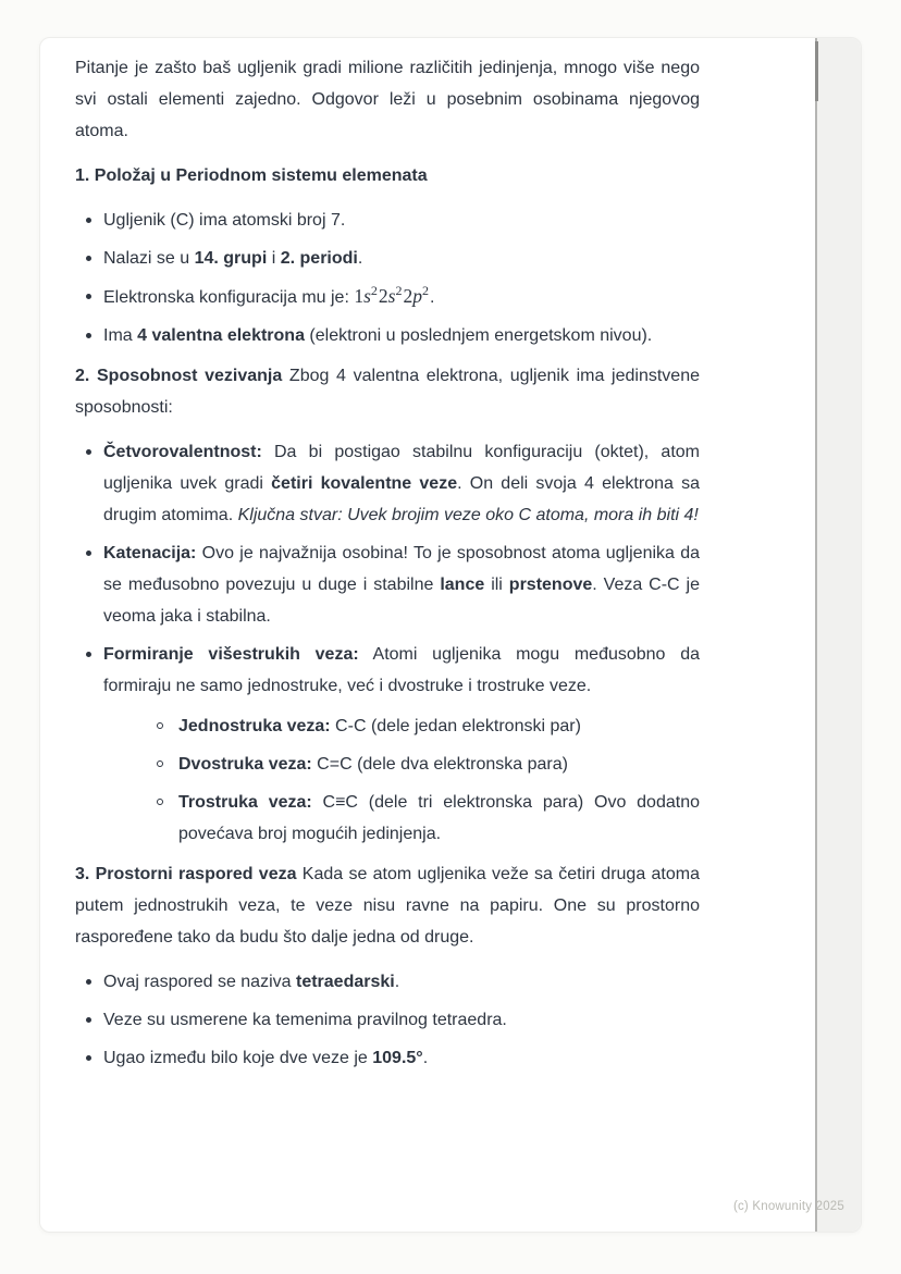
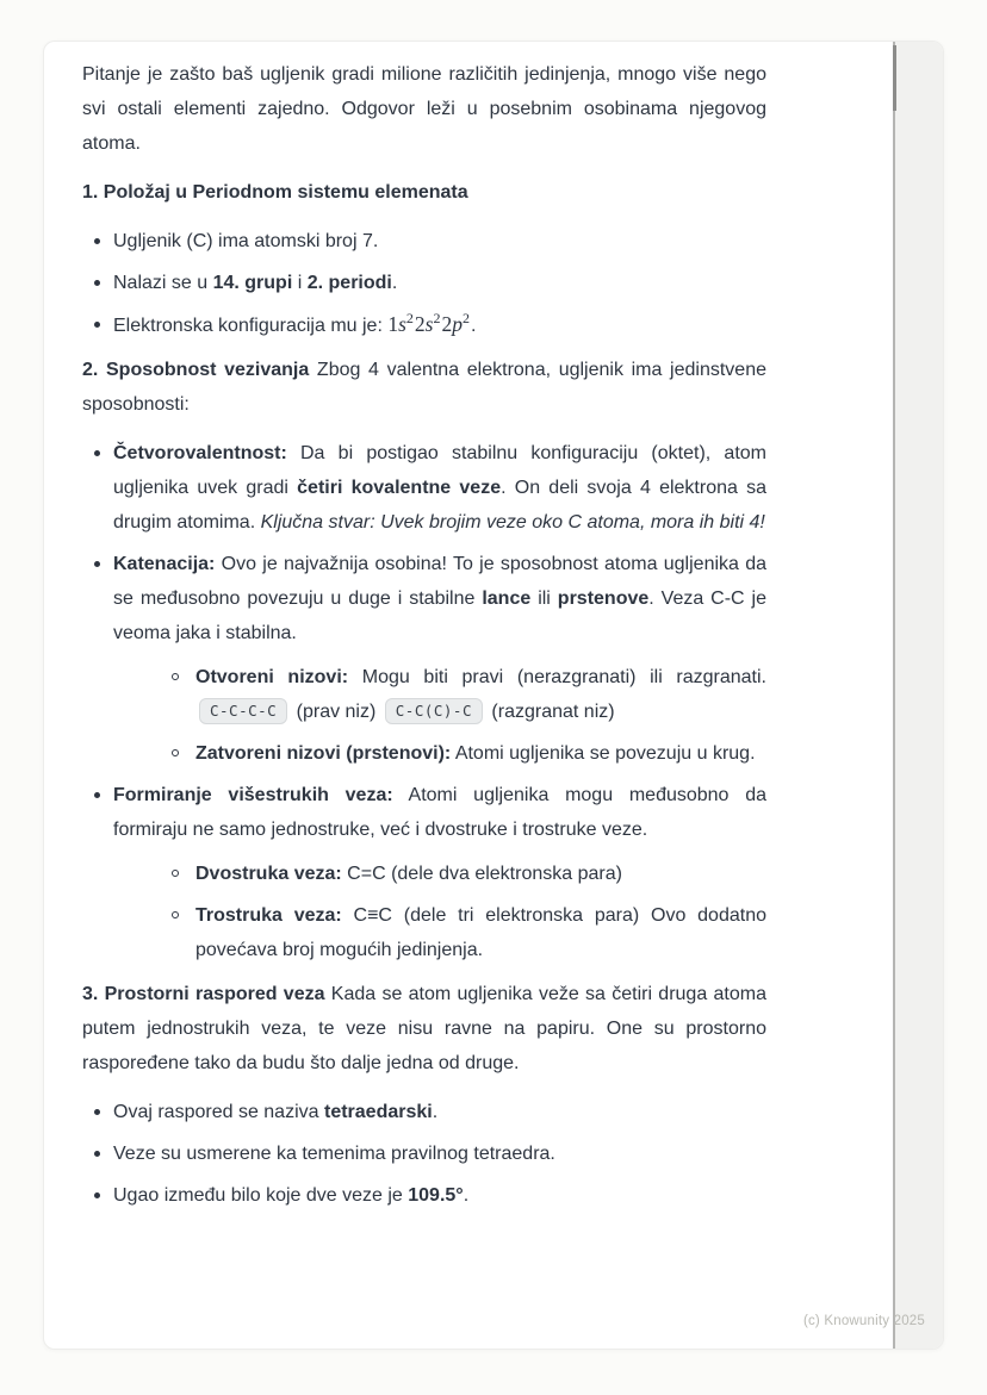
  Pitanje je zašto baš ugljenik gradi milione različitih jedinjenja, mnogo više nego svi ostali elementi zajedno. Odgovor leži u posebnim osobinama njegovog atoma.
  1. Položaj u Periodnom sistemu elemenata
  Ugljenik (C) ima atomski broj 7.
  Nalazi se u 14. grupi i 2. periodi.
  Elektronska konfiguracija mu je: 1s22s22p2.
- Ima 4 valentna elektrona (elektroni u poslednjem energetskom nivou).
  2. Sposobnost vezivanja Zbog 4 valentna elektrona, ugljenik ima jedinstvene sposobnosti:
  Četvorovalentnost: Da bi postigao stabilnu konfiguraciju (oktet), atom ugljenika uvek gradi četiri kovalentne veze. On deli svoja 4 elektrona sa drugim atomima. Ključna stvar: Uvek brojim veze oko C atoma, mora ih biti 4!
  Katenacija: Ovo je najvažnija osobina! To je sposobnost atoma ugljenika da se međusobno povezuju u duge i stabilne lance ili prstenove. Veza C-C je veoma jaka i stabilna.
+ Otvoreni nizovi: Mogu biti pravi (nerazgranati) ili razgranati. C-C-C-C (prav niz) C-C(C)-C (razgranat niz)
+ Zatvoreni nizovi (prstenovi): Atomi ugljenika se povezuju u krug.
  Formiranje višestrukih veza: Atomi ugljenika mogu međusobno da formiraju ne samo jednostruke, već i dvostruke i trostruke veze.
- Jednostruka veza: C-C (dele jedan elektronski par)
  Dvostruka veza: C=C (dele dva elektronska para)
  Trostruka veza: C≡C (dele tri elektronska para) Ovo dodatno povećava broj mogućih jedinjenja.
  3. Prostorni raspored veza Kada se atom ugljenika veže sa četiri druga atoma putem jednostrukih veza, te veze nisu ravne na papiru. One su prostorno raspoređene tako da budu što dalje jedna od druge.
  Ovaj raspored se naziva tetraedarski.
  Veze su usmerene ka temenima pravilnog tetraedra.
  Ugao između bilo koje dve veze je 109.5°.
  (c) Knowunity 2025
